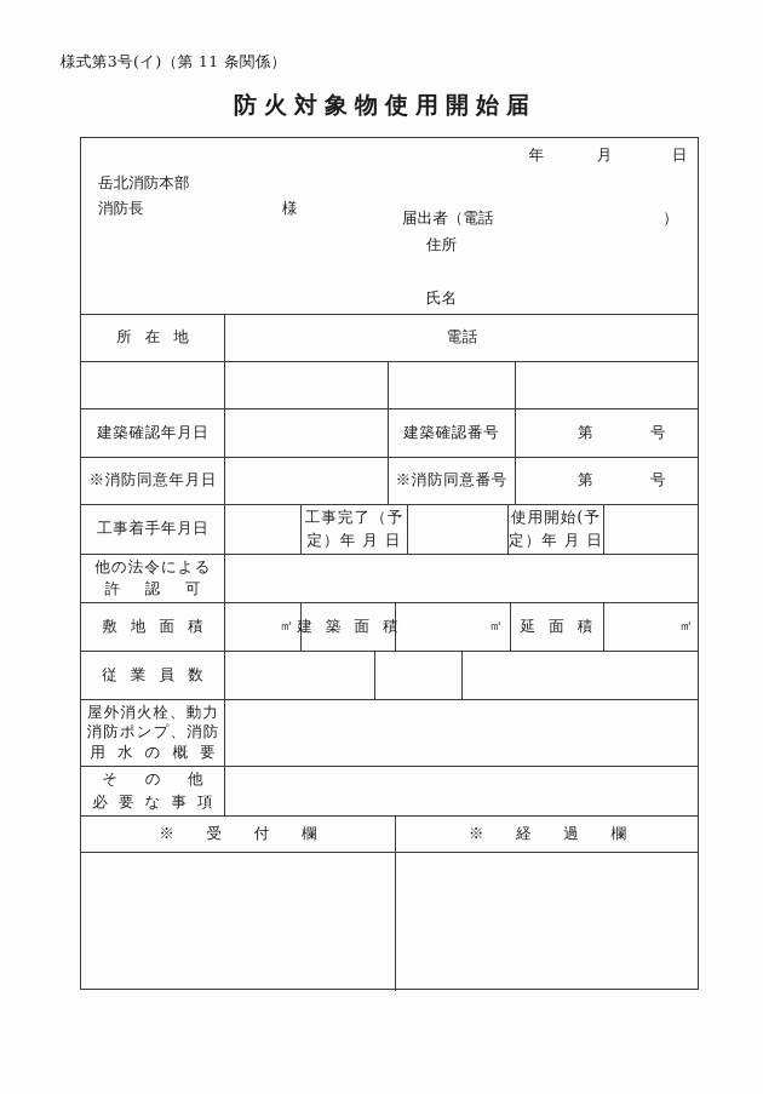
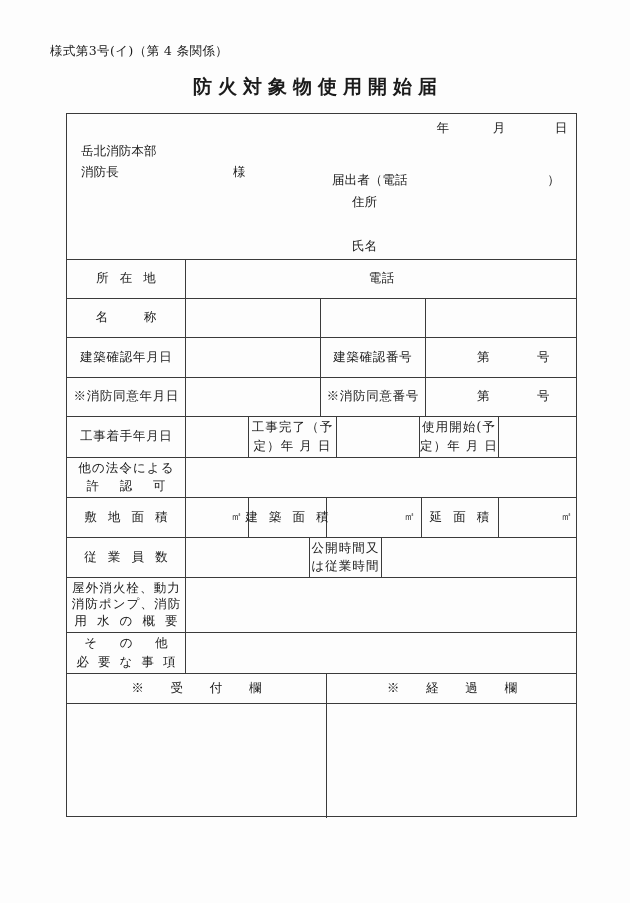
- 様式第3号(イ)（第 11 条関係）
+ 様式第3号(イ)（第 4 条関係）
  防火対象物使用開始届
  年 月 日
  岳北消防本部
  消防長
  様
  届出者（電話
  ）
  住所
  氏名
  所 在 地
  電話
+ 名 称
  建築確認年月日
  建築確認番号
  第
  号
  ※消防同意年月日
  ※消防同意番号
  第
  号
  工事着手年月日
  工事完了（予
  定）年 月 日
  使用開始(予
  定）年 月 日
  他の法令による
  許 認 可
  敷 地 面 積
  ㎡
  建 築 面 積
  ㎡
  延 面 積
  ㎡
  従 業 員 数
+ 公開時間又
+ は従業時間
  屋外消火栓、動力
  消防ポンプ、消防
  用 水 の 概 要
  そ の 他
  必 要 な 事 項
  ※ 受 付 欄
  ※ 経 過 欄
